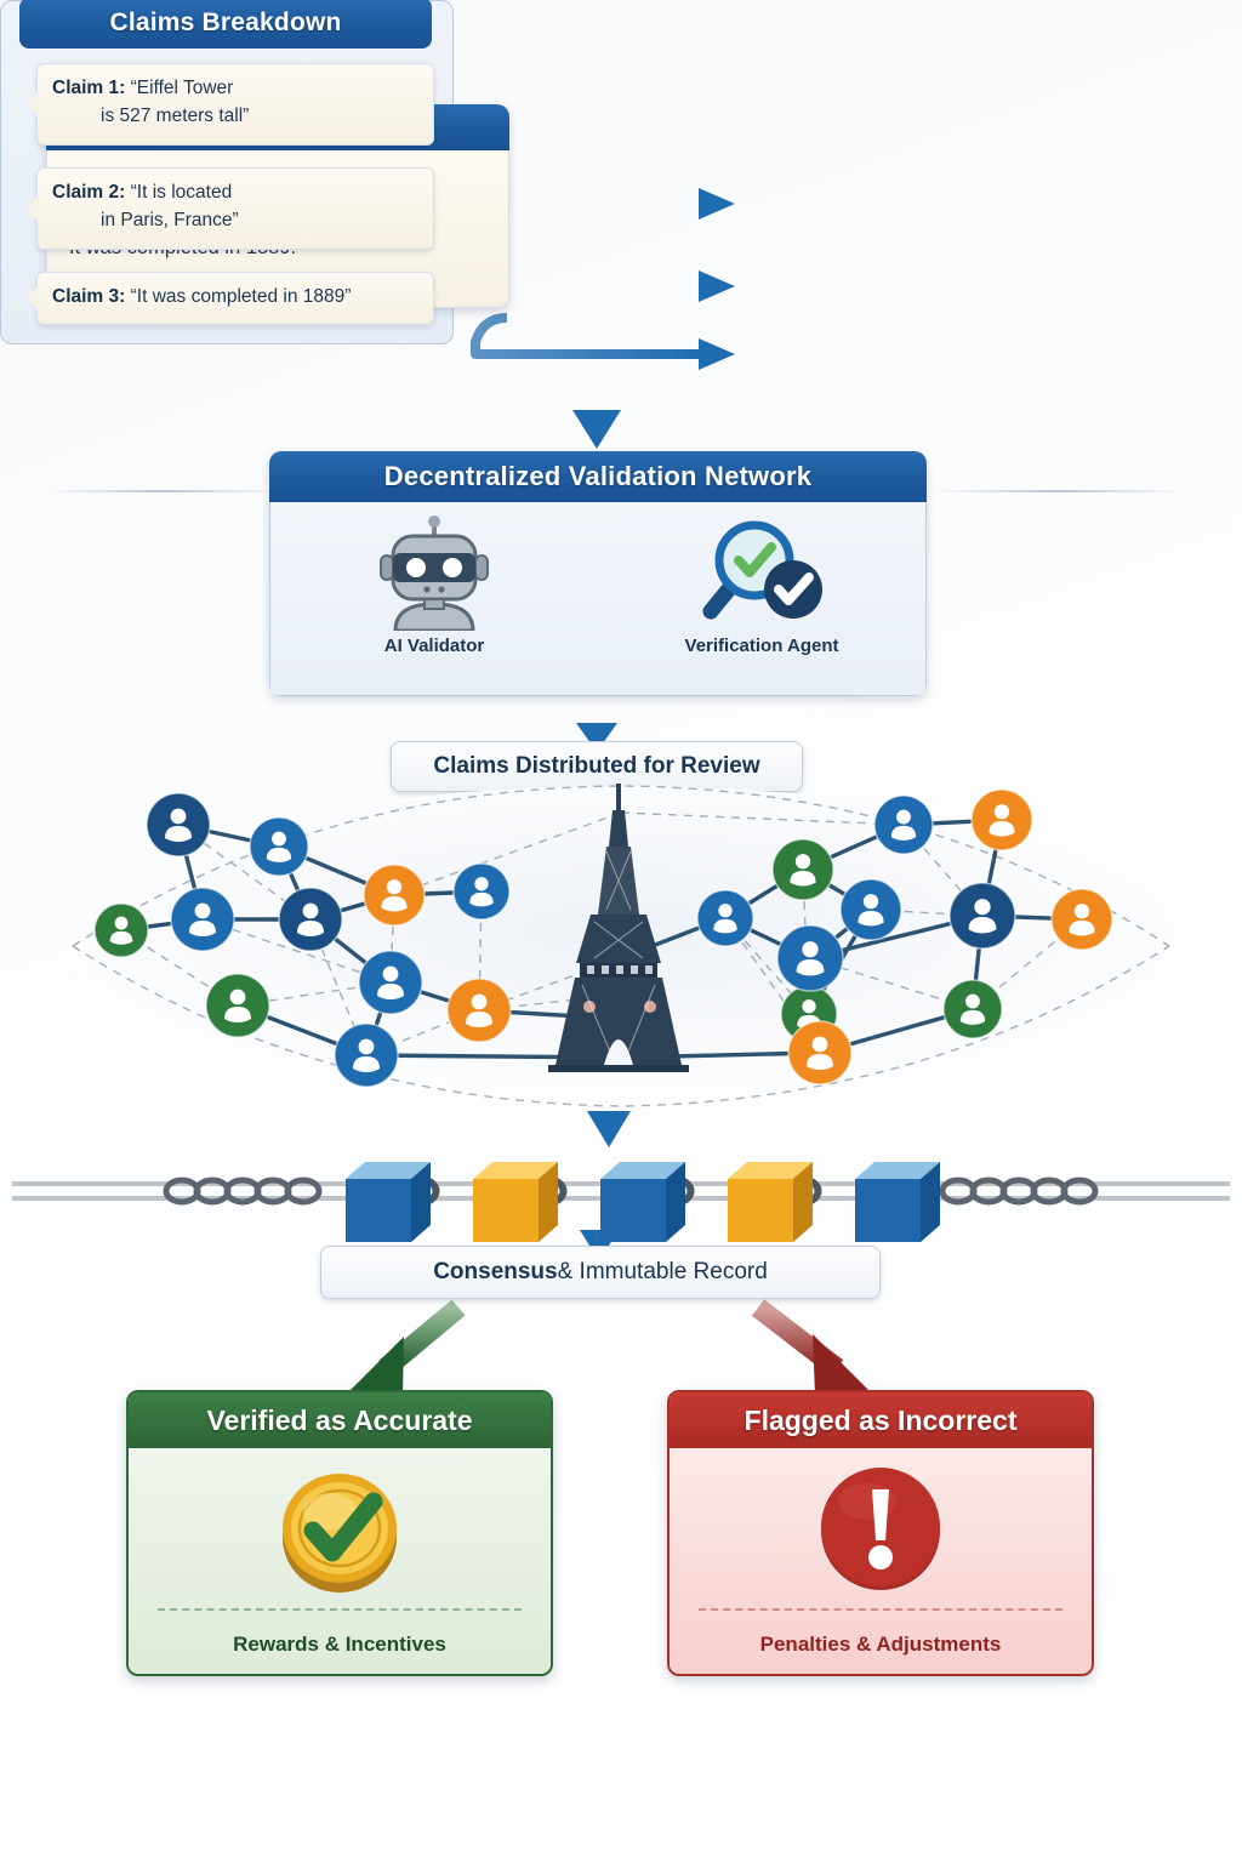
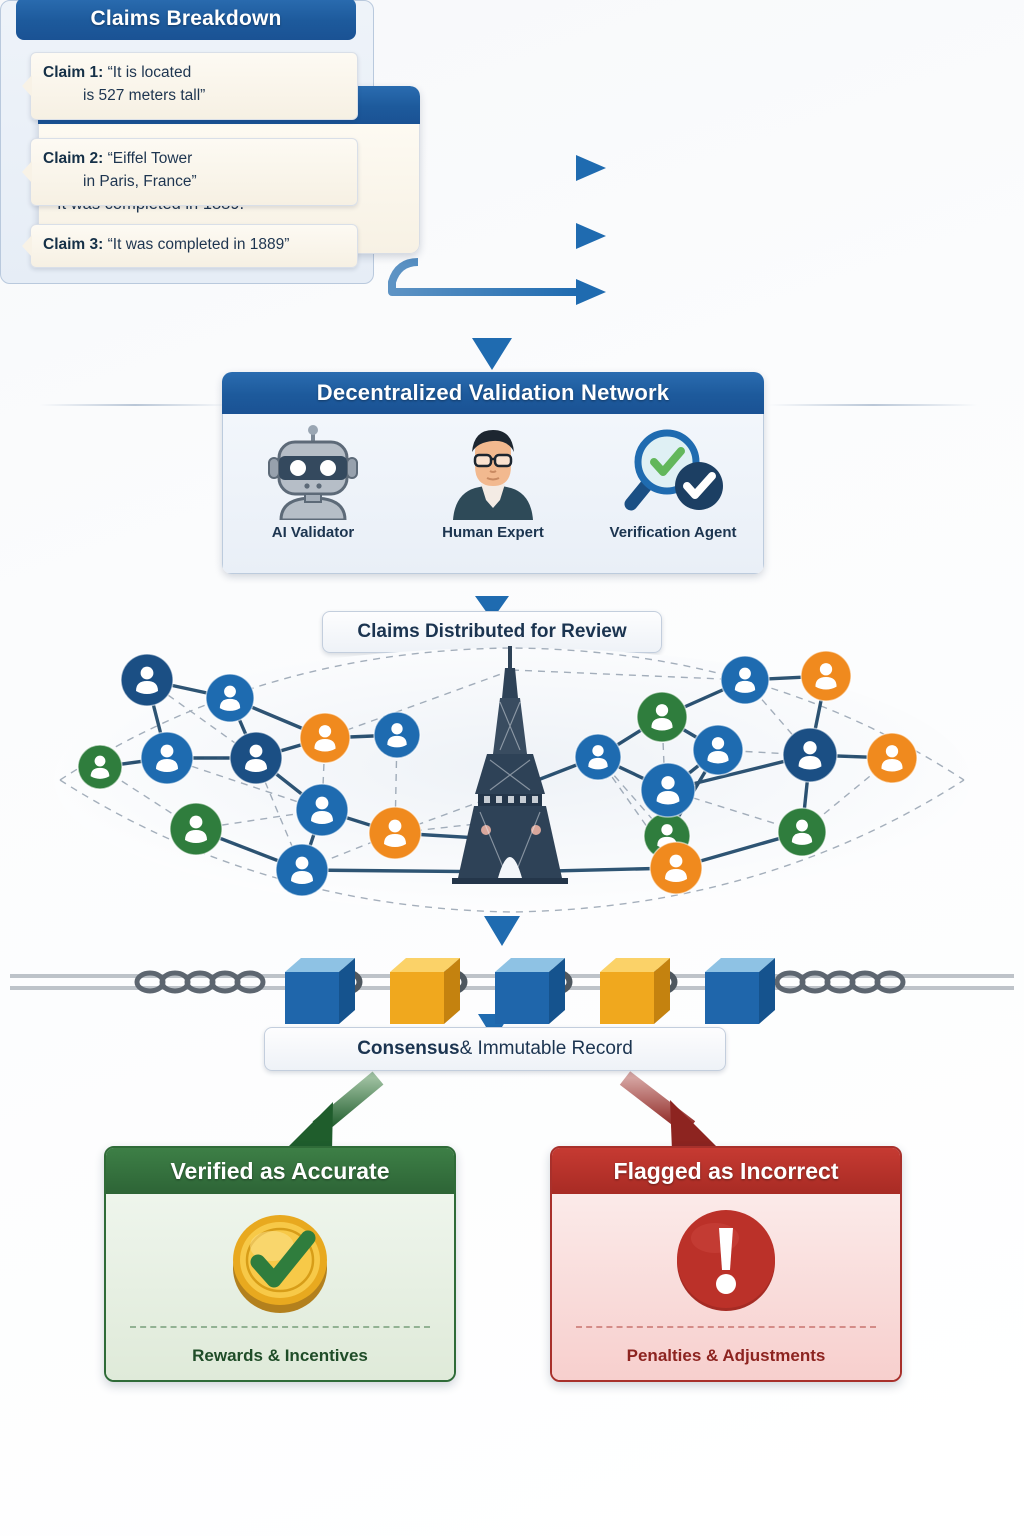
  Claims Breakdown
- Claim 1: “Eiffel Tower
+ Claim 1: “It is located
  is 527 meters tall”
- Claim 2: “It is located
+ Claim 2: “Eiffel Tower
  in Paris, France”
  Claim 3: “It was completed in 1889”
  Decentralized Validation Network
  AI Validator
+ Human Expert
  Verification Agent
  Claims Distributed for Review
  Consensus
  & Immutable Record
  Verified as Accurate
  Rewards & Incentives
  Flagged as Incorrect
  Penalties & Adjustments
